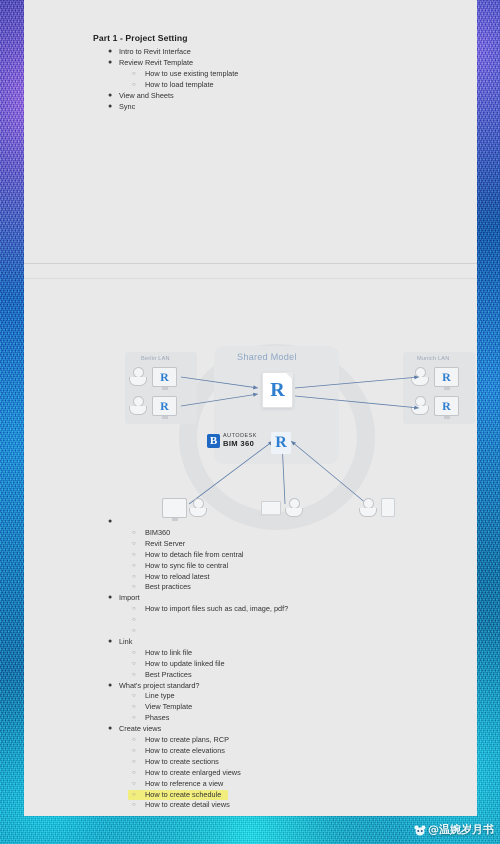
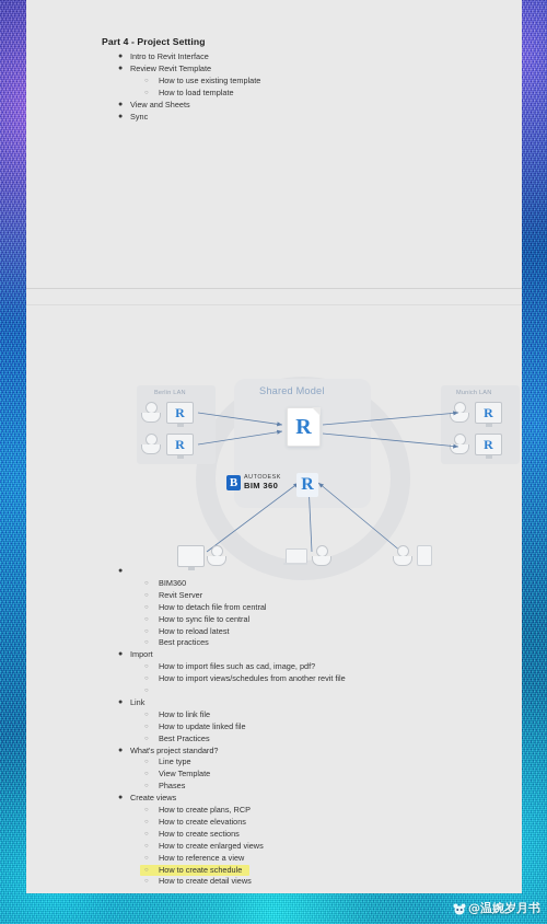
- Part 1 - Project Setting
+ Part 4 - Project Setting
  Intro to Revit Interface
  Review Revit Template
  How to use existing template
  How to load template
  View and Sheets
  Sync
  R
  R
  R
  R
  Shared Model
  R
  B
  BIM 360
  R
  BIM360
  Revit Server
  How to detach file from central
  How to sync file to central
  How to reload latest
  Best practices
  Import
  How to import files such as cad, image, pdf?
+ How to import views/schedules from another revit file
  Link
  How to link file
  How to update linked file
  Best Practices
  What's project standard?
  Line type
  View Template
  Phases
  Create views
  How to create plans, RCP
  How to create elevations
  How to create sections
  How to create enlarged views
  How to reference a view
  How to create schedule
  How to create detail views
  @温婉岁月书
